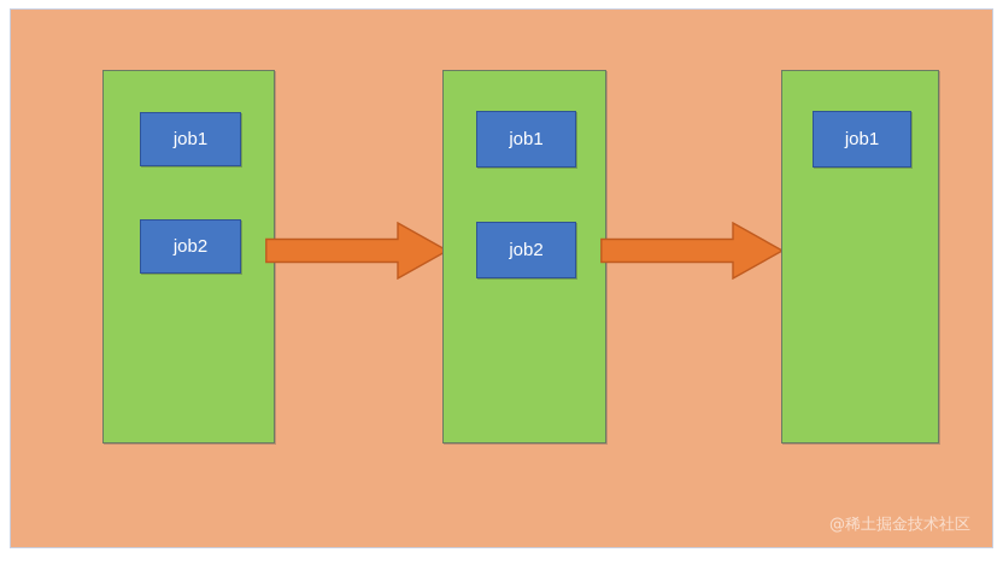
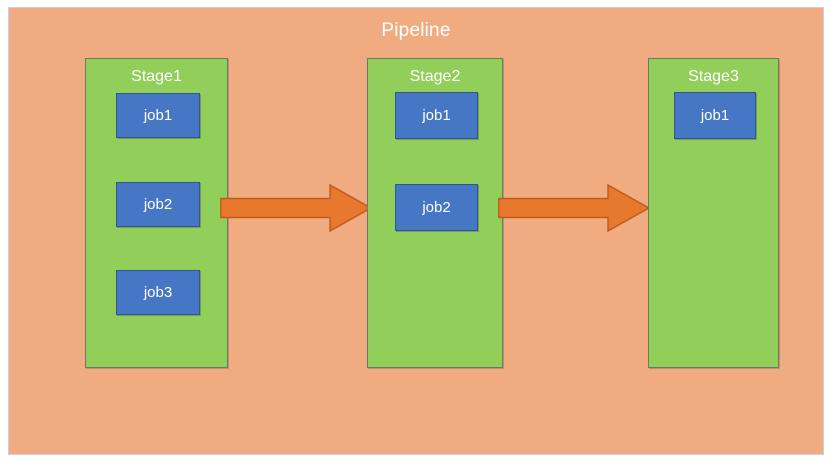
+ Pipeline
+ Stage1
  job1
  job2
+ job3
+ Stage2
  job1
  job2
+ Stage3
  job1
- @稀土掘金技术社区
